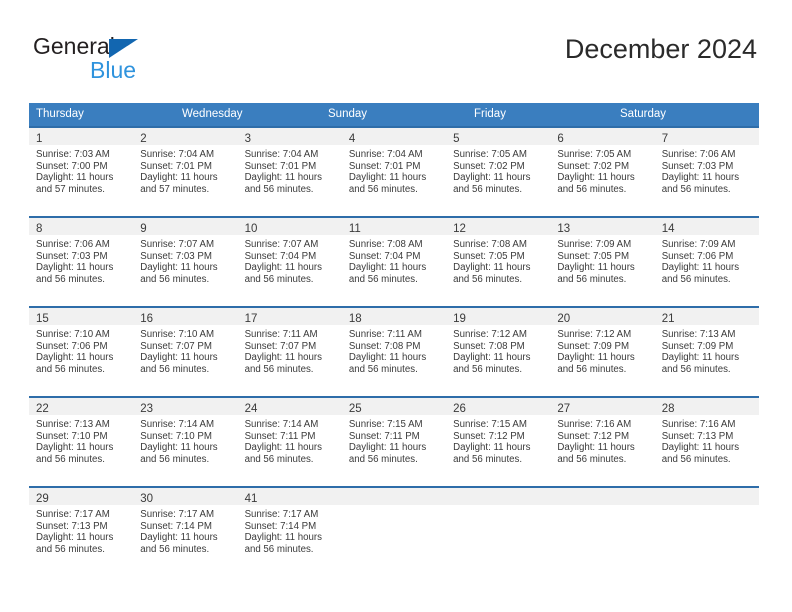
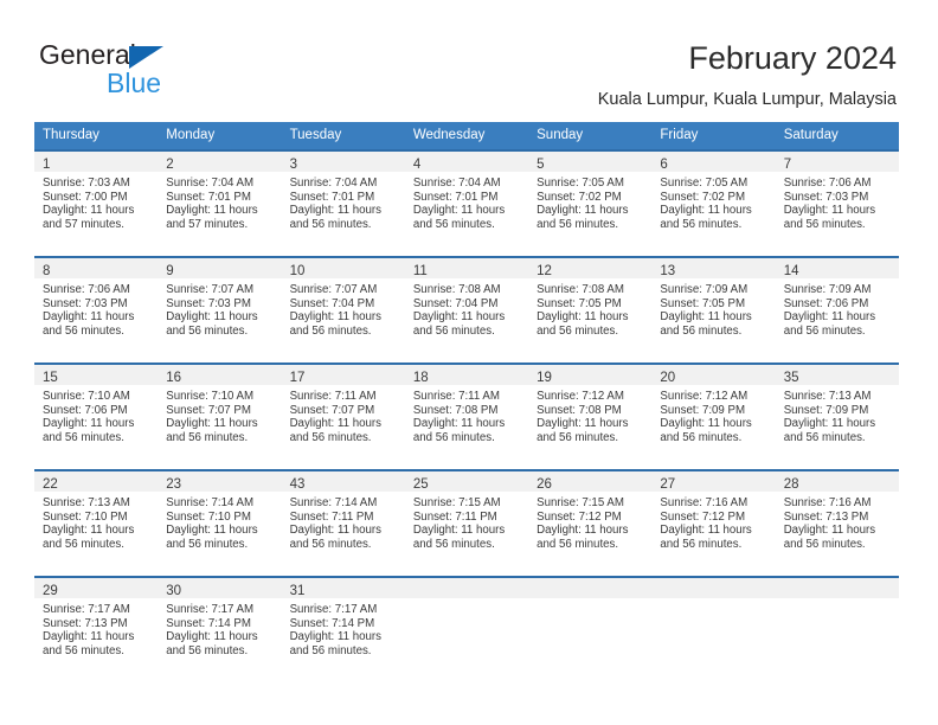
  General
  Blue
- December 2024
+ February 2024
+ Kuala Lumpur, Kuala Lumpur, Malaysia
  Thursday
+ Monday
+ Tuesday
  Wednesday
  Sunday
  Friday
  Saturday
  1
  Sunrise: 7:03 AM
  Sunset: 7:00 PM
  Daylight: 11 hours
  and 57 minutes.
  2
  Sunrise: 7:04 AM
  Sunset: 7:01 PM
  Daylight: 11 hours
  and 57 minutes.
  3
  Sunrise: 7:04 AM
  Sunset: 7:01 PM
  Daylight: 11 hours
  and 56 minutes.
  4
  Sunrise: 7:04 AM
  Sunset: 7:01 PM
  Daylight: 11 hours
  and 56 minutes.
  5
  Sunrise: 7:05 AM
  Sunset: 7:02 PM
  Daylight: 11 hours
  and 56 minutes.
  6
  Sunrise: 7:05 AM
  Sunset: 7:02 PM
  Daylight: 11 hours
  and 56 minutes.
  7
  Sunrise: 7:06 AM
  Sunset: 7:03 PM
  Daylight: 11 hours
  and 56 minutes.
  8
  Sunrise: 7:06 AM
  Sunset: 7:03 PM
  Daylight: 11 hours
  and 56 minutes.
  9
  Sunrise: 7:07 AM
  Sunset: 7:03 PM
  Daylight: 11 hours
  and 56 minutes.
  10
  Sunrise: 7:07 AM
  Sunset: 7:04 PM
  Daylight: 11 hours
  and 56 minutes.
  11
  Sunrise: 7:08 AM
  Sunset: 7:04 PM
  Daylight: 11 hours
  and 56 minutes.
  12
  Sunrise: 7:08 AM
  Sunset: 7:05 PM
  Daylight: 11 hours
  and 56 minutes.
  13
  Sunrise: 7:09 AM
  Sunset: 7:05 PM
  Daylight: 11 hours
  and 56 minutes.
  14
  Sunrise: 7:09 AM
  Sunset: 7:06 PM
  Daylight: 11 hours
  and 56 minutes.
  15
  Sunrise: 7:10 AM
  Sunset: 7:06 PM
  Daylight: 11 hours
  and 56 minutes.
  16
  Sunrise: 7:10 AM
  Sunset: 7:07 PM
  Daylight: 11 hours
  and 56 minutes.
  17
  Sunrise: 7:11 AM
  Sunset: 7:07 PM
  Daylight: 11 hours
  and 56 minutes.
  18
  Sunrise: 7:11 AM
  Sunset: 7:08 PM
  Daylight: 11 hours
  and 56 minutes.
  19
  Sunrise: 7:12 AM
  Sunset: 7:08 PM
  Daylight: 11 hours
  and 56 minutes.
  20
  Sunrise: 7:12 AM
  Sunset: 7:09 PM
  Daylight: 11 hours
  and 56 minutes.
- 21
+ 35
  Sunrise: 7:13 AM
  Sunset: 7:09 PM
  Daylight: 11 hours
  and 56 minutes.
  22
  Sunrise: 7:13 AM
  Sunset: 7:10 PM
  Daylight: 11 hours
  and 56 minutes.
  23
  Sunrise: 7:14 AM
  Sunset: 7:10 PM
  Daylight: 11 hours
  and 56 minutes.
- 24
+ 43
  Sunrise: 7:14 AM
  Sunset: 7:11 PM
  Daylight: 11 hours
  and 56 minutes.
  25
  Sunrise: 7:15 AM
  Sunset: 7:11 PM
  Daylight: 11 hours
  and 56 minutes.
  26
  Sunrise: 7:15 AM
  Sunset: 7:12 PM
  Daylight: 11 hours
  and 56 minutes.
  27
  Sunrise: 7:16 AM
  Sunset: 7:12 PM
  Daylight: 11 hours
  and 56 minutes.
  28
  Sunrise: 7:16 AM
  Sunset: 7:13 PM
  Daylight: 11 hours
  and 56 minutes.
  29
  Sunrise: 7:17 AM
  Sunset: 7:13 PM
  Daylight: 11 hours
  and 56 minutes.
  30
  Sunrise: 7:17 AM
  Sunset: 7:14 PM
  Daylight: 11 hours
  and 56 minutes.
- 41
+ 31
  Sunrise: 7:17 AM
  Sunset: 7:14 PM
  Daylight: 11 hours
  and 56 minutes.
